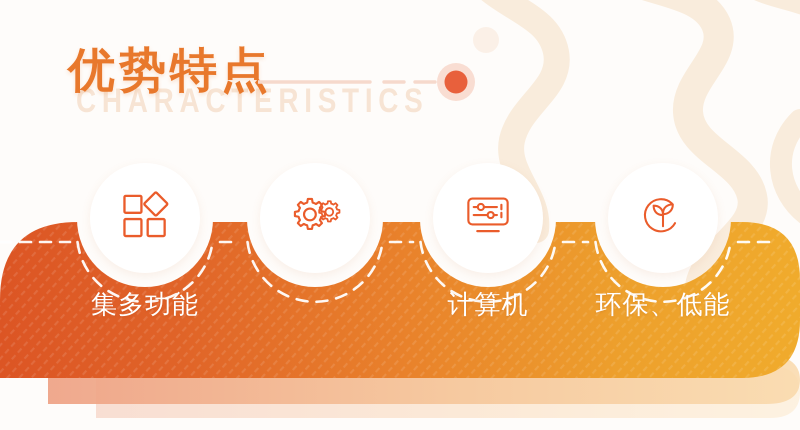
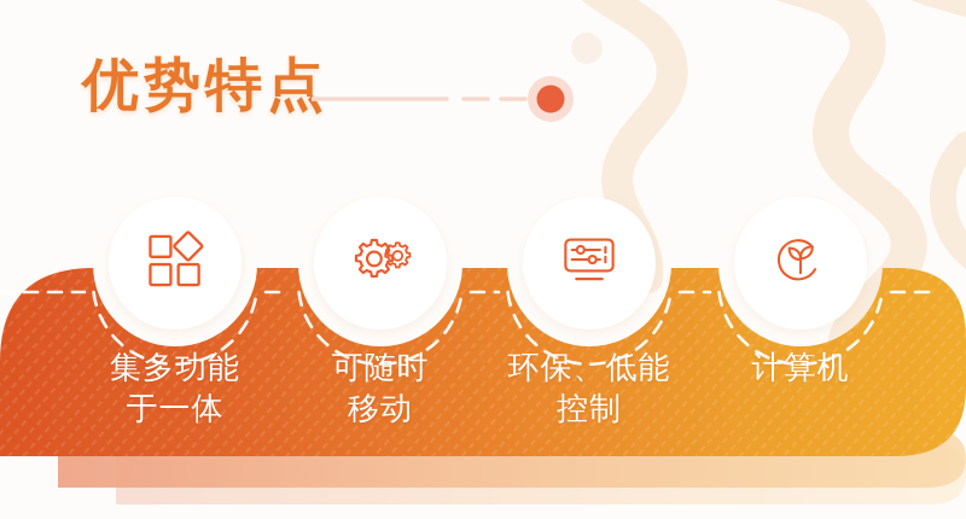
- CHARACTERISTICS
  优势特点
  集多功能
+ 于一体
+ 可随时
+ 移动
- 计算机
+ 环保、低能
+ 控制
- 环保、低能
+ 计算机
